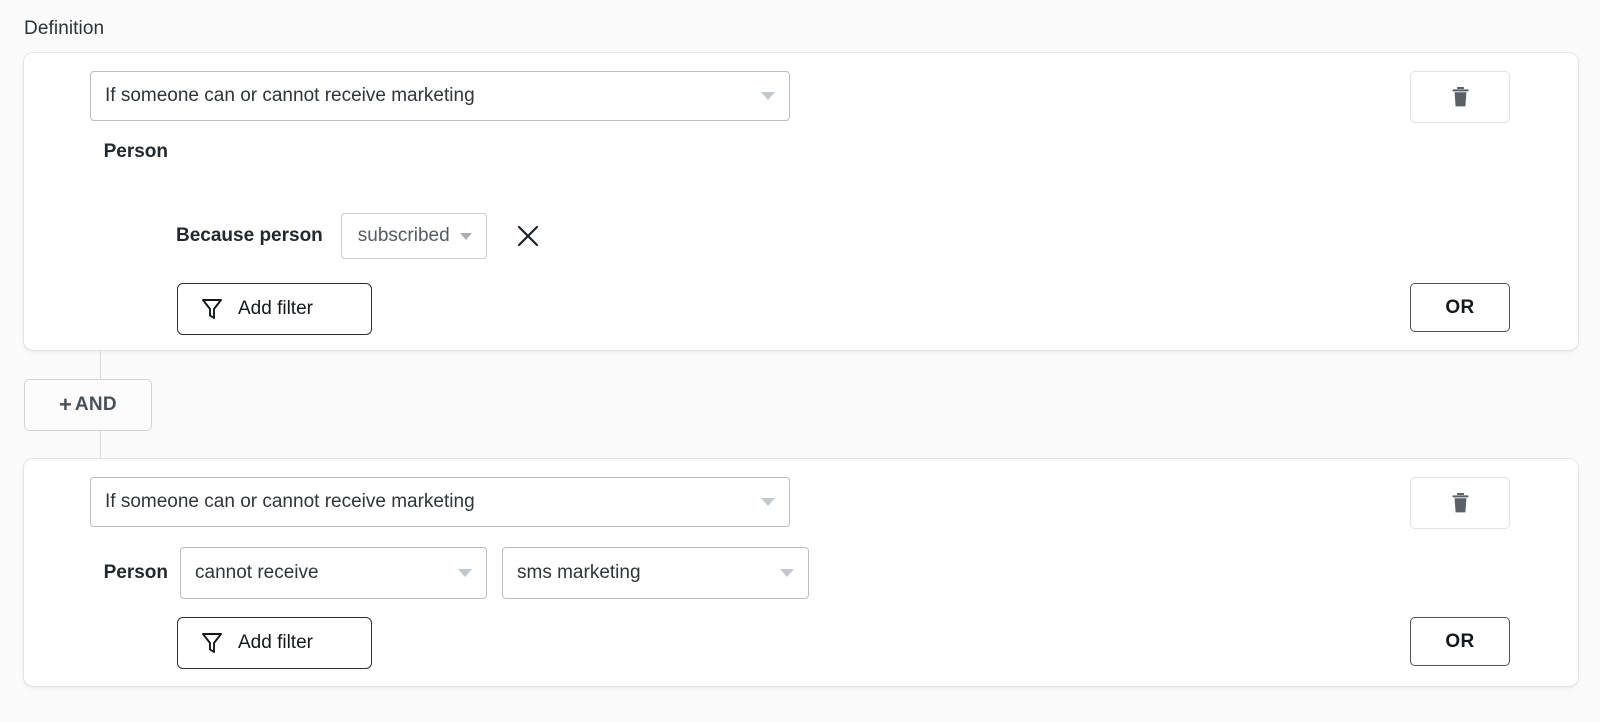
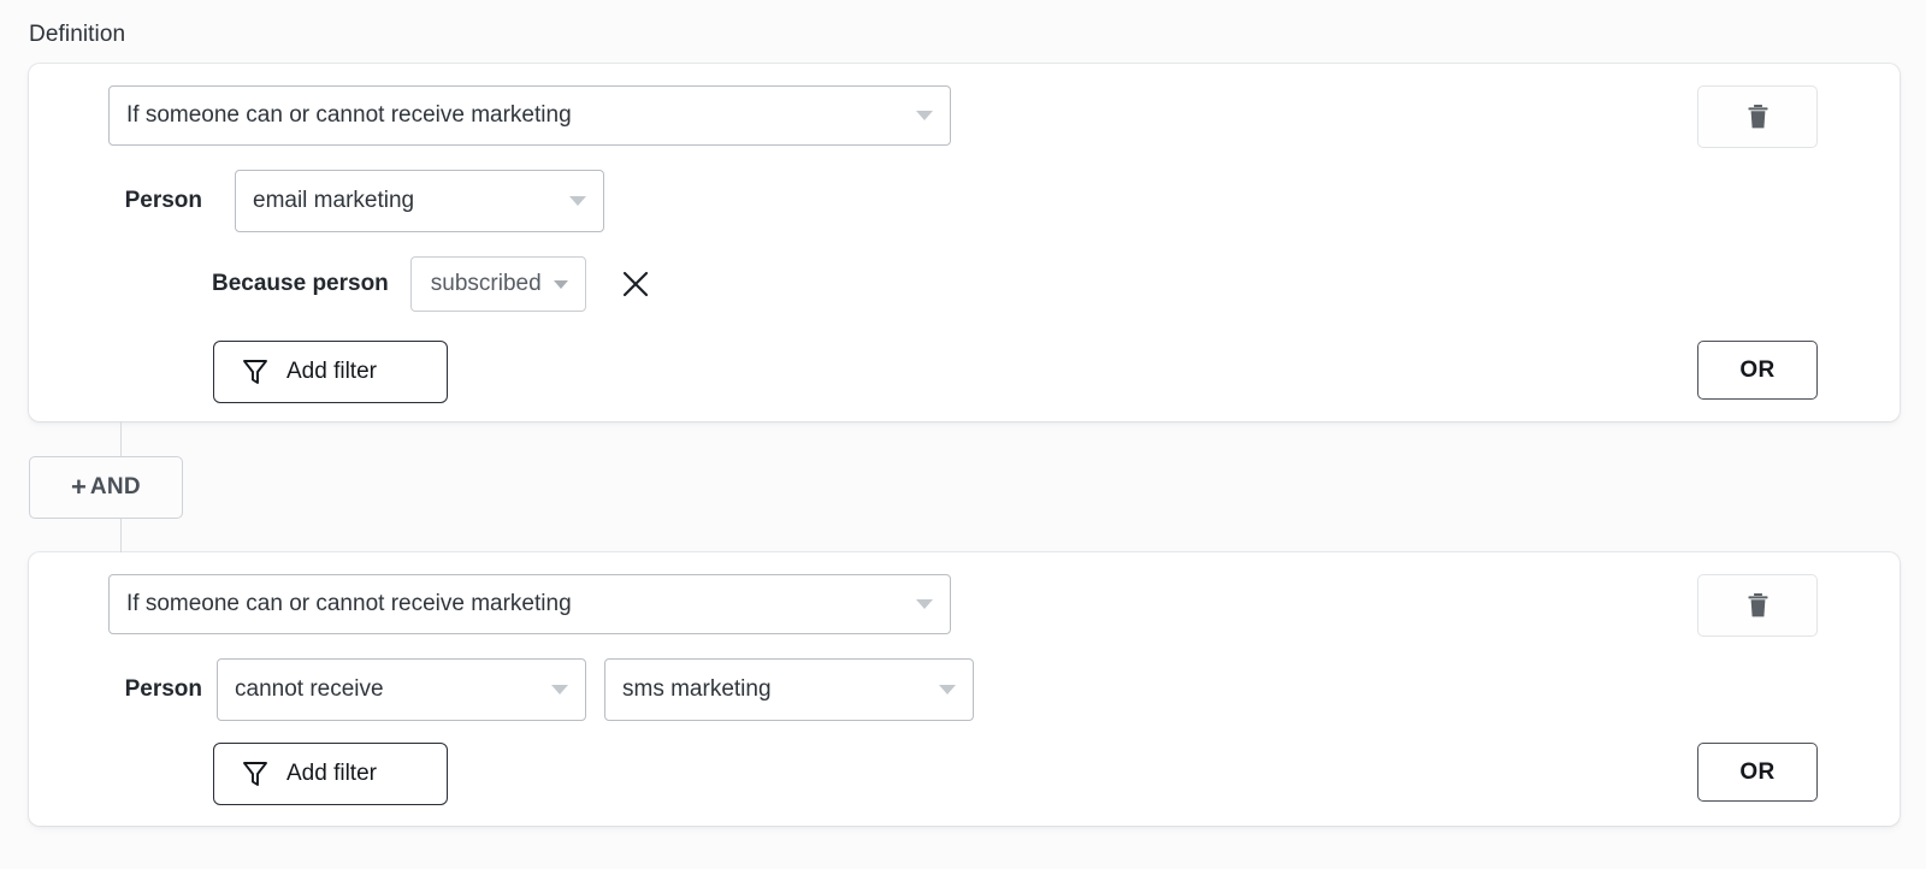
  Definition
  If someone can or cannot receive marketing
  Person
+ email marketing
  Because person
  subscribed
  Add filter
  OR
  +
  AND
  If someone can or cannot receive marketing
  Person
  cannot receive
  sms marketing
  Add filter
  OR
